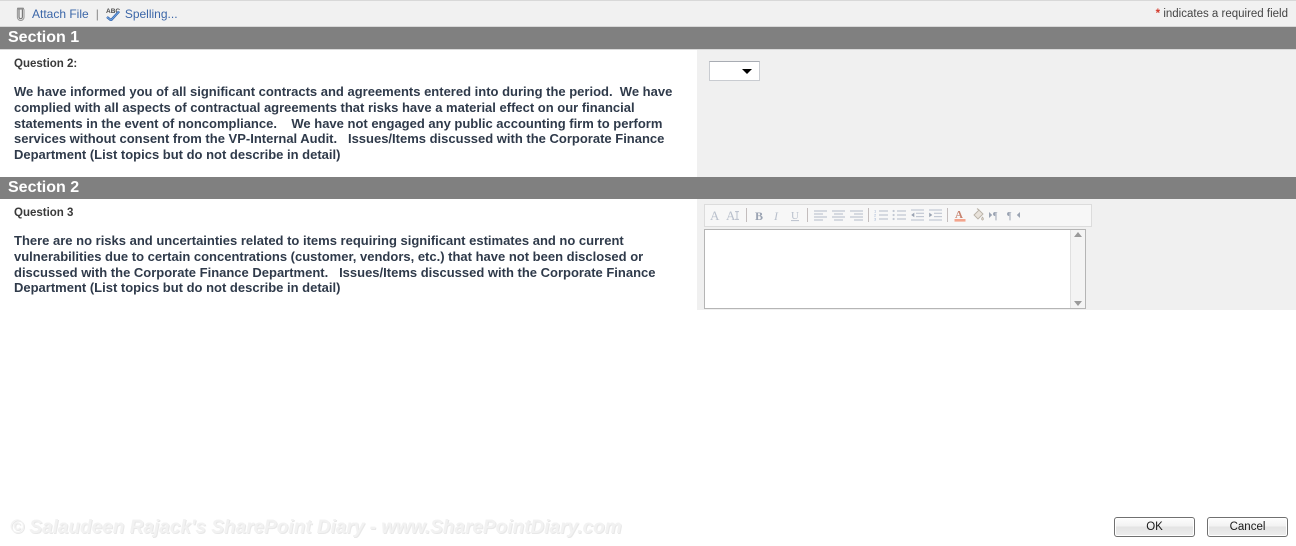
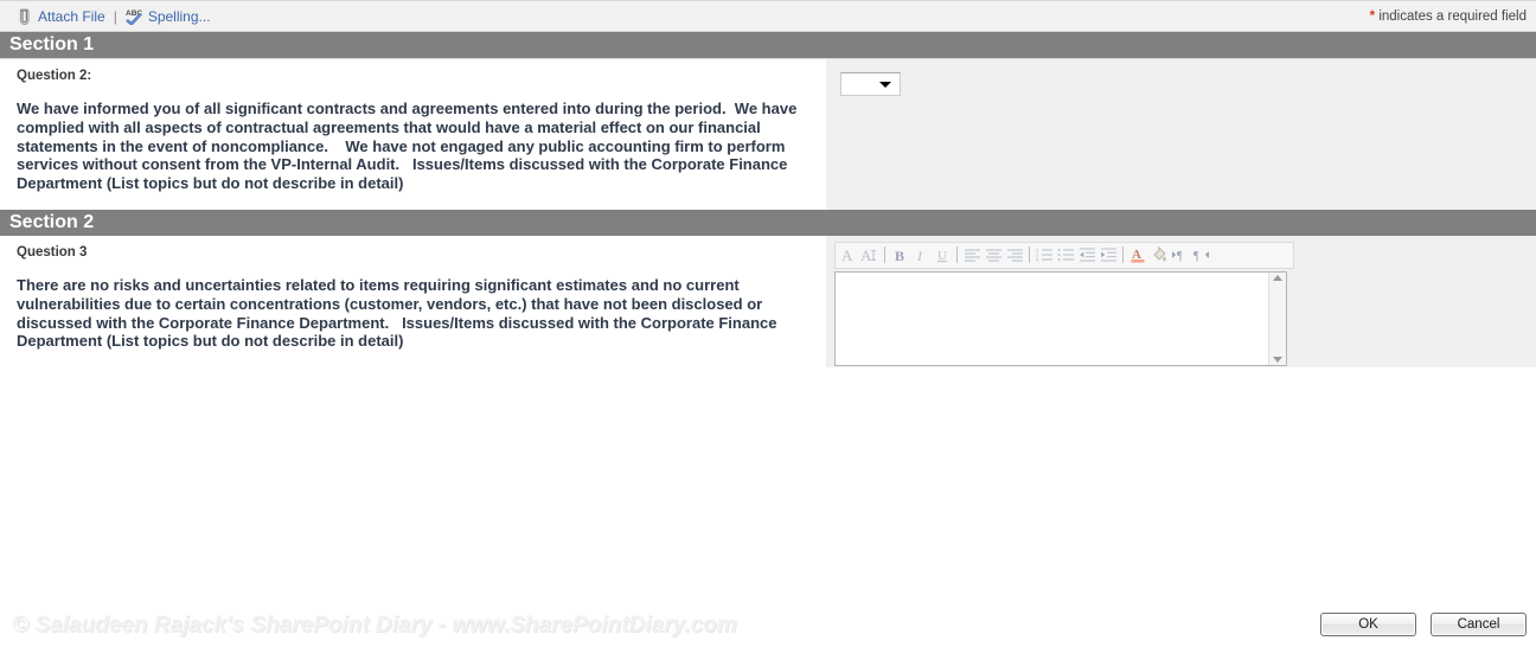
  Attach File
  |
  Spelling...
  * indicates a required field
  Section 1
- Question 2: We have informed you of all significant contracts and agreements entered into during the period. We have complied with all aspects of contractual agreements that risks have a material effect on our financial statements in the event of noncompliance. We have not engaged any public accounting firm to perform services without consent from the VP-Internal Audit. Issues/Items discussed with the Corporate Finance Department (List topics but do not describe in detail)
+ Question 2: We have informed you of all significant contracts and agreements entered into during the period. We have complied with all aspects of contractual agreements that would have a material effect on our financial statements in the event of noncompliance. We have not engaged any public accounting firm to perform services without consent from the VP-Internal Audit. Issues/Items discussed with the Corporate Finance Department (List topics but do not describe in detail)
  Section 2
  Question 3 There are no risks and uncertainties related to items requiring significant estimates and no current vulnerabilities due to certain concentrations (customer, vendors, etc.) that have not been disclosed or discussed with the Corporate Finance Department. Issues/Items discussed with the Corporate Finance Department (List topics but do not describe in detail)	A A B I U A ¶ ¶
  OK
  Cancel
